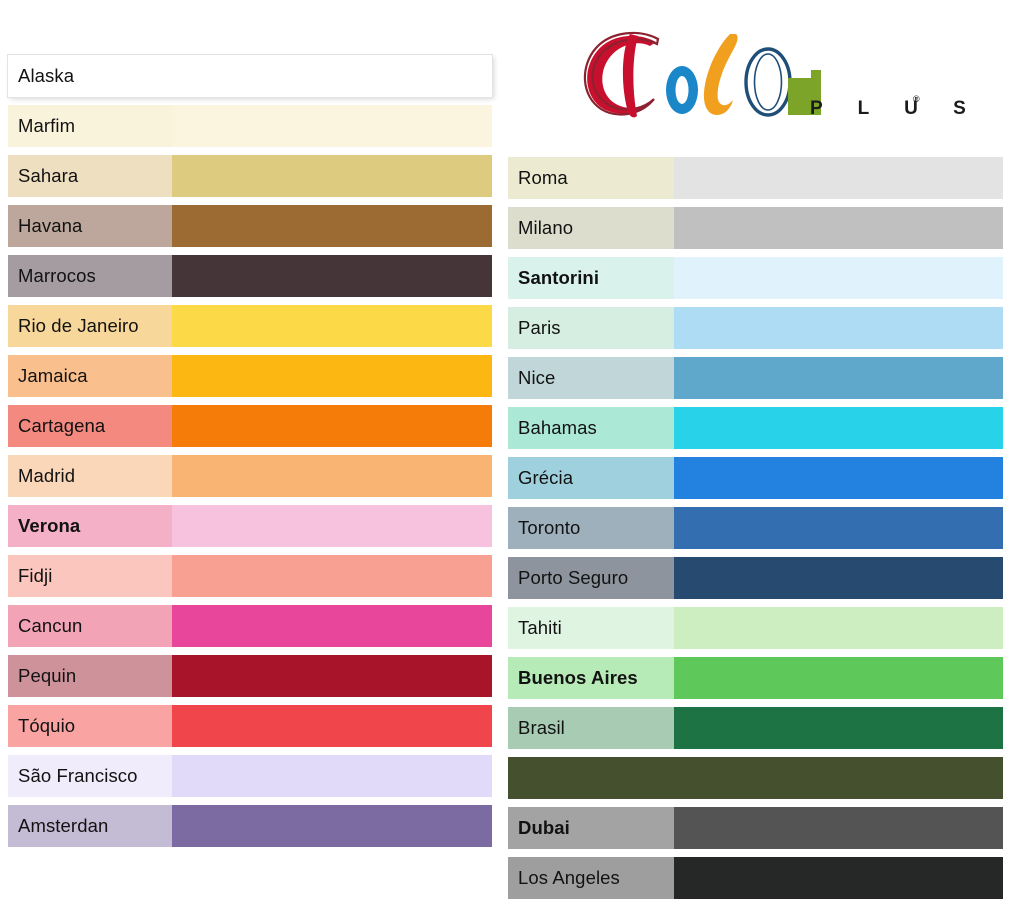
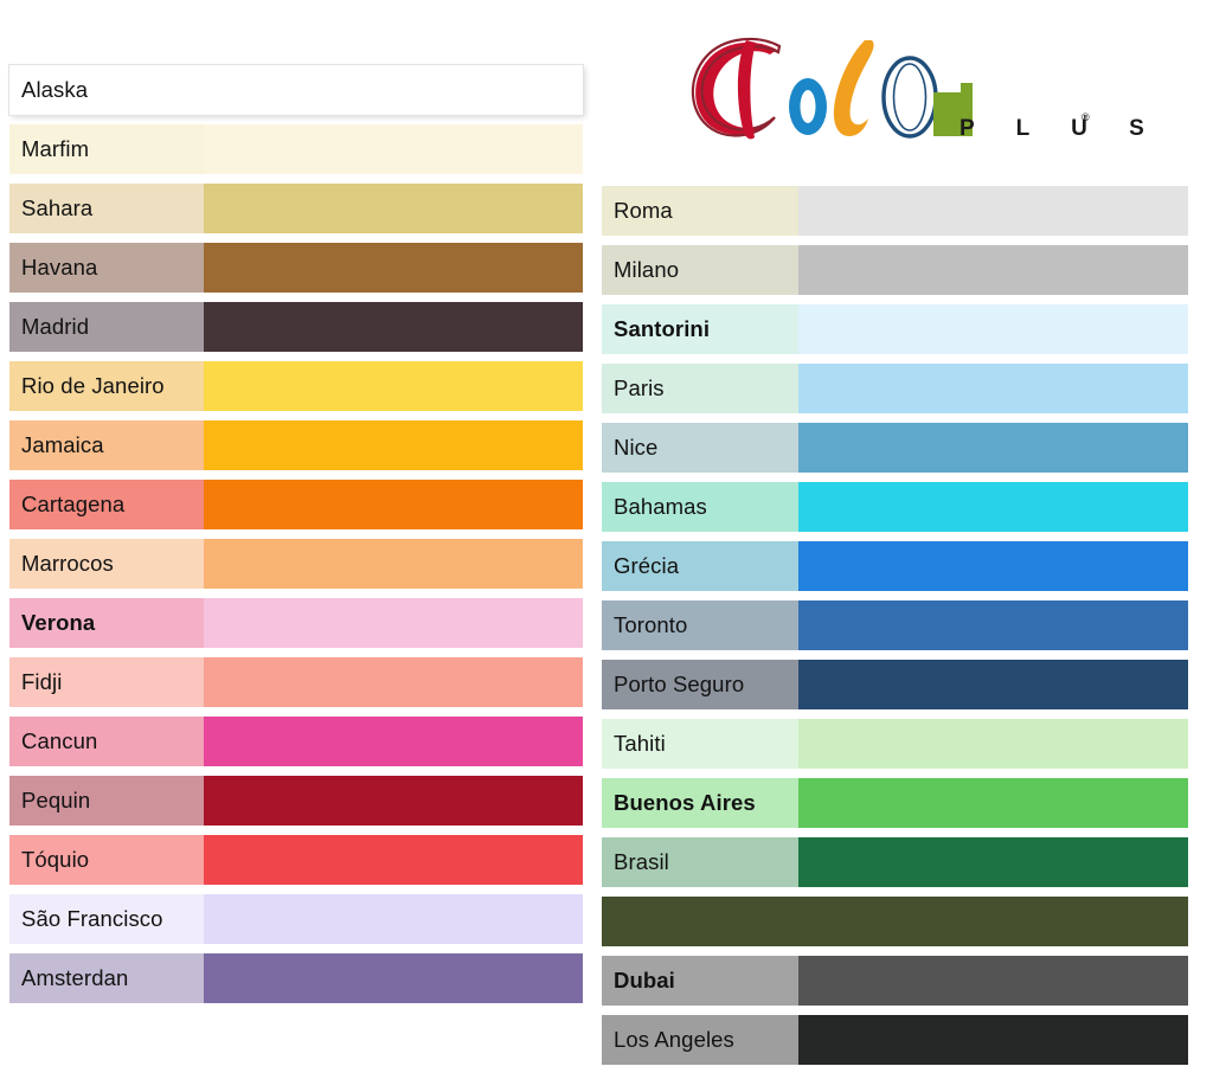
  P L U S
  ®
  Alaska
  Marfim
  Sahara
  Havana
- Marrocos
+ Madrid
  Rio de Janeiro
  Jamaica
  Cartagena
- Madrid
+ Marrocos
  Verona
  Fidji
  Cancun
  Pequin
  Tóquio
  São Francisco
  Amsterdan
  Roma
  Milano
  Santorini
  Paris
  Nice
  Bahamas
  Grécia
  Toronto
  Porto Seguro
  Tahiti
  Buenos Aires
  Brasil
  Dubai
  Los Angeles
